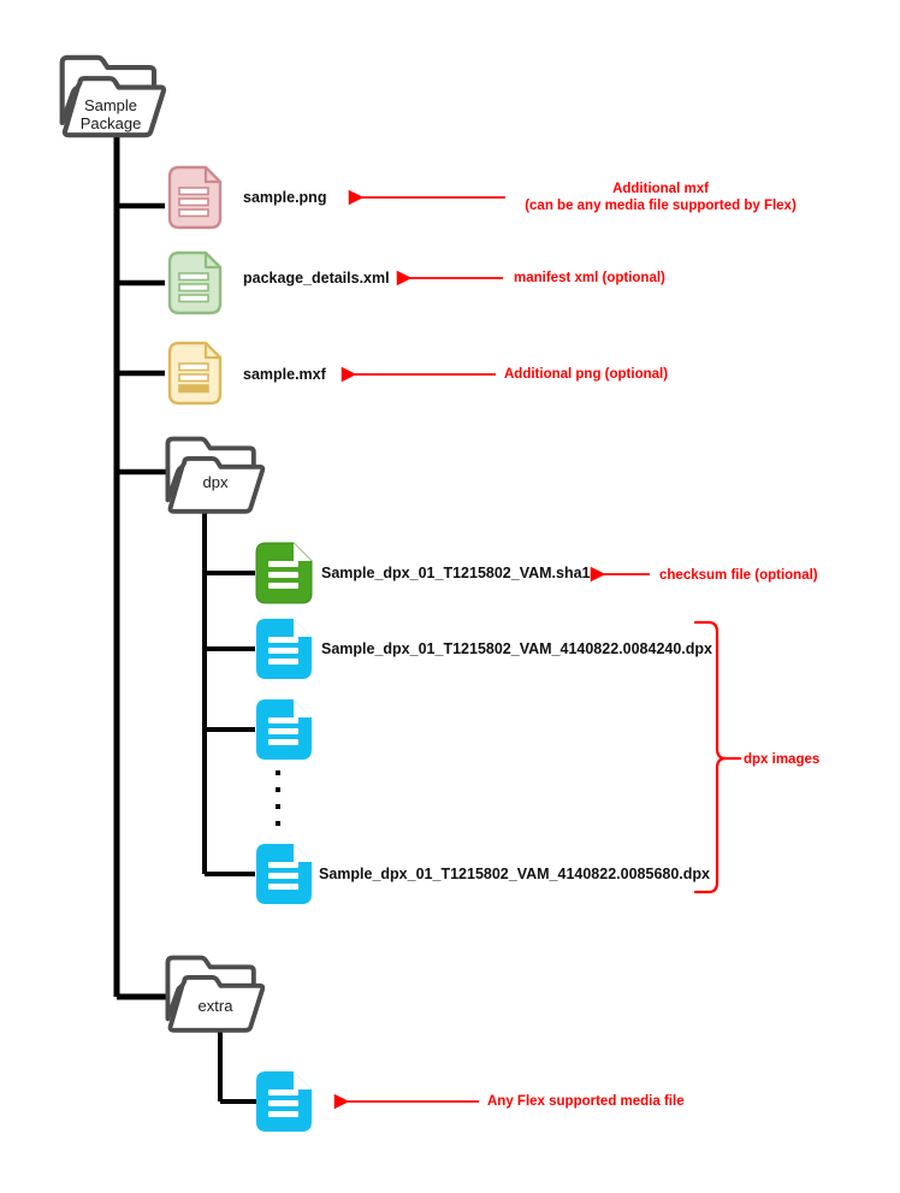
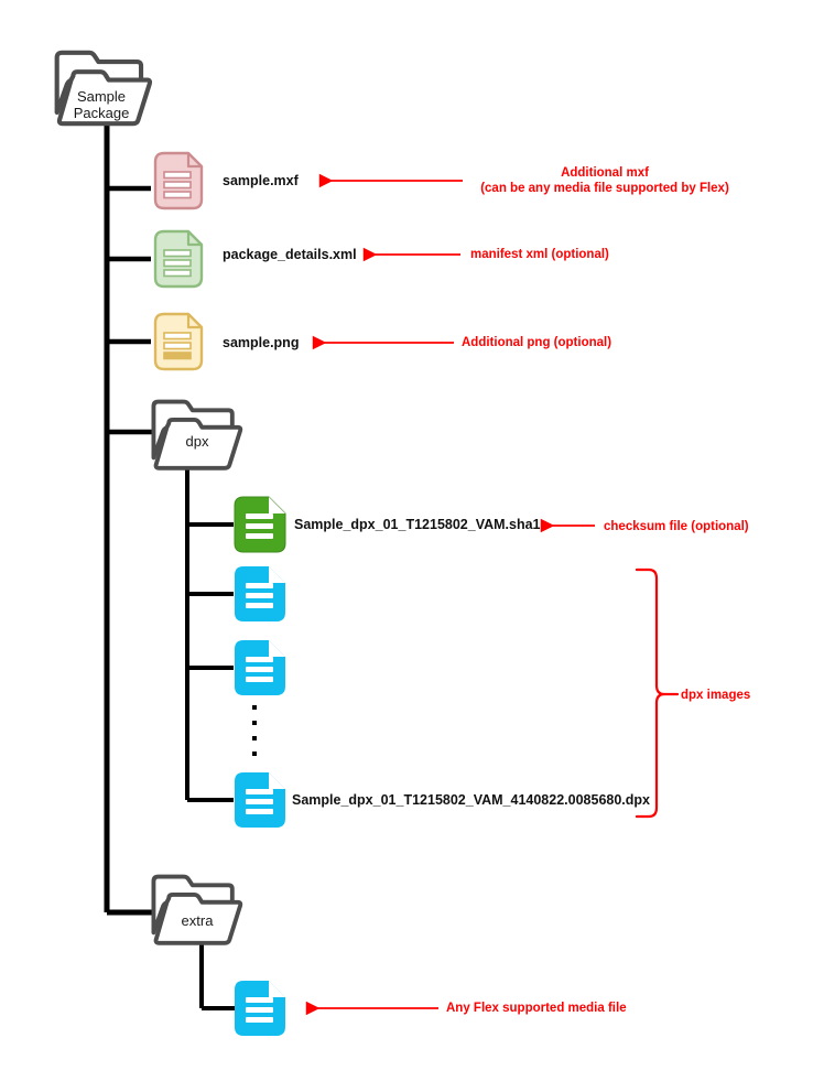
  Sample
  Package
  dpx
  extra
- sample.png
+ sample.mxf
  package_details.xml
- sample.mxf
+ sample.png
  Sample_dpx_01_T1215802_VAM.sha1
- Sample_dpx_01_T1215802_VAM_4140822.0084240.dpx
  Sample_dpx_01_T1215802_VAM_4140822.0085680.dpx
  Additional mxf
  (can be any media file supported by Flex)
  manifest xml (optional)
  Additional png (optional)
  checksum file (optional)
  dpx images
  Any Flex supported media file
